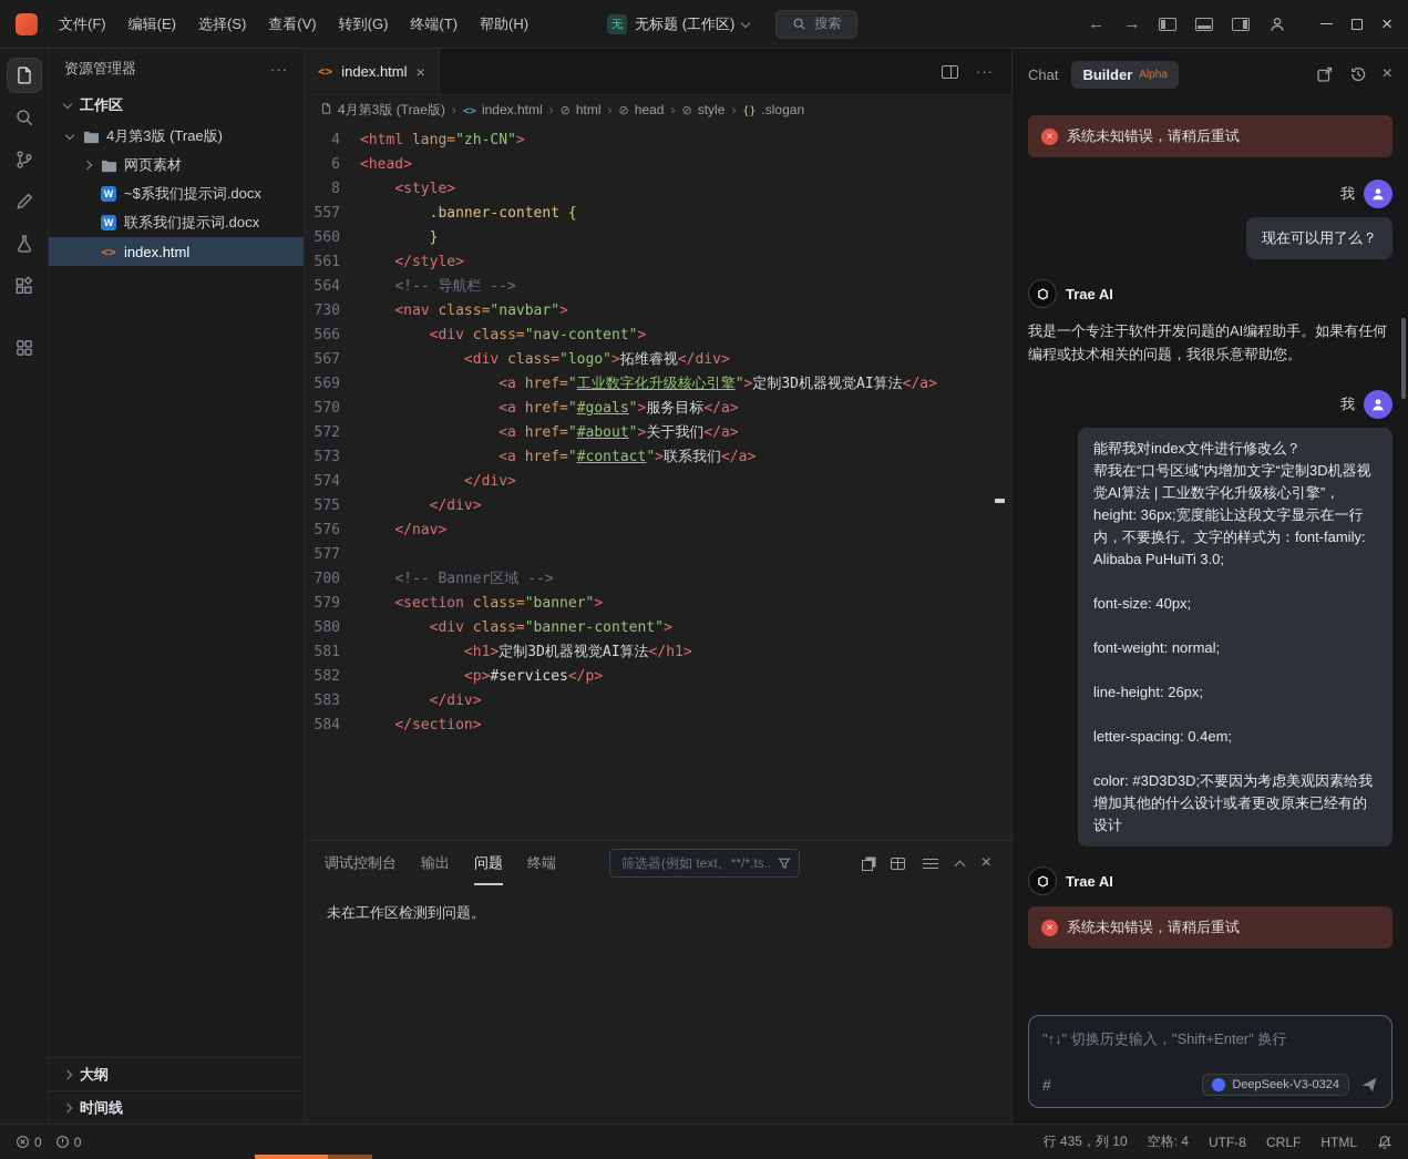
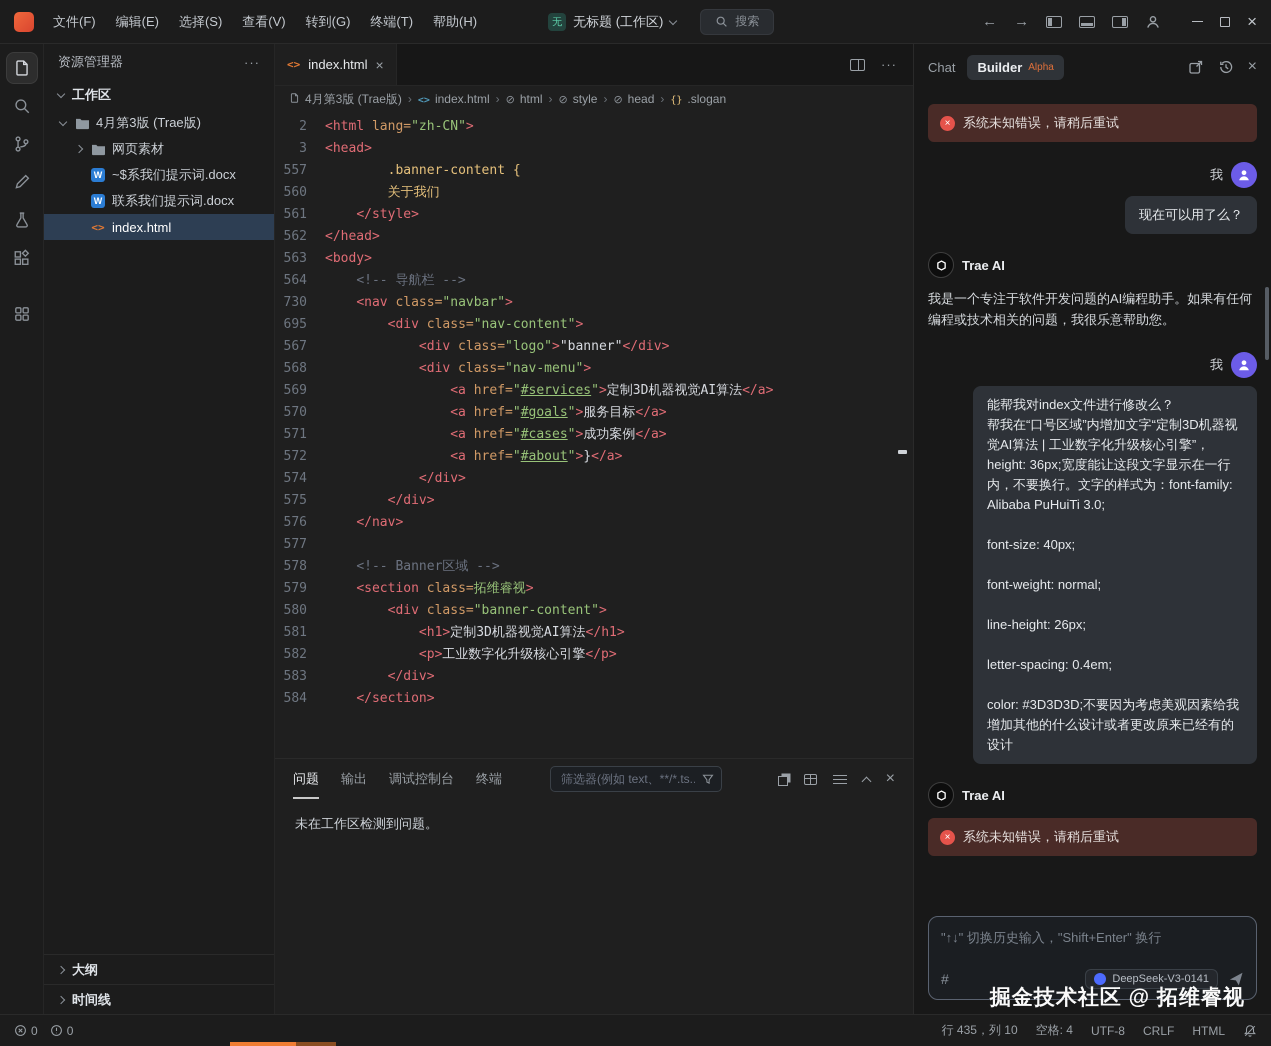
  文件(F)
  编辑(E)
  选择(S)
  查看(V)
  转到(G)
  终端(T)
  帮助(H)
  无
  无标题 (工作区)
  搜索
  ←
  →
  ×
  资源管理器
  ···
  工作区
  4月第3版 (Trae版)
  网页素材
  W
  ~$系我们提示词.docx
  W
  联系我们提示词.docx
  <>
  index.html
  大纲
  时间线
  <>
  index.html
  ×
  ···
  4月第3版 (Trae版)
  ›
  <>
  index.html
  ›
  ⊘
  html
  ›
  ⊘
- head
+ style
  ›
  ⊘
- style
+ head
  ›
  {}
  .slogan
- 4
+ 2
  <html lang="zh-CN">
- 6
+ 3
  <head>
- 8
- <style>
  557
  .banner-content {
  560
- }
+ 关于我们
  561
  </style>
+ 562
+ </head>
+ 563
+ <body>
  564
  <!-- 导航栏 -->
  730
  <nav class="navbar">
- 566
+ 695
  <div class="nav-content">
  567
- <div class="logo">拓维睿视</div>
+ <div class="logo">"banner"</div>
+ 568
+ <div class="nav-menu">
  569
- <a href="工业数字化升级核心引擎">定制3D机器视觉AI算法</a>
+ <a href="#services">定制3D机器视觉AI算法</a>
  570
  <a href="#goals">服务目标</a>
+ 571
+ <a href="#cases">成功案例</a>
  572
- <a href="#about">关于我们</a>
+ <a href="#about">}</a>
- 573
- <a href="#contact">联系我们</a>
  574
  </div>
  575
  </div>
  576
  </nav>
  577
- 700
+ 578
  <!-- Banner区域 -->
  579
- <section class="banner">
+ <section class=拓维睿视>
  580
  <div class="banner-content">
  581
  <h1>定制3D机器视觉AI算法</h1>
  582
- <p>#services</p>
+ <p>工业数字化升级核心引擎</p>
  583
  </div>
  584
  </section>
- 调试控制台
+ 问题
  输出
- 问题
+ 调试控制台
  终端
  筛选器(例如 text、**/*.ts..
  ×
  未在工作区检测到问题。
  Chat
  Builder
  Alpha
  ×
  ×
  系统未知错误，请稍后重试
  我
  现在可以用了么？
  Trae AI
  我是一个专注于软件开发问题的AI编程助手。如果有任何编程或技术相关的问题，我很乐意帮助您。
  我
  能帮我对index文件进行修改么？
  帮我在“口号区域”内增加文字“定制3D机器视觉AI算法 | 工业数字化升级核心引擎”，height: 36px;宽度能让这段文字显示在一行内，不要换行。文字的样式为：font-family: Alibaba PuHuiTi 3.0;
  font-size: 40px;
  font-weight: normal;
  line-height: 26px;
  letter-spacing: 0.4em;
  color: #3D3D3D;不要因为考虑美观因素给我增加其他的什么设计或者更改原来已经有的设计
  Trae AI
  ×
  系统未知错误，请稍后重试
  "↑↓" 切换历史输入，"Shift+Enter" 换行
  #
- DeepSeek-V3-0324
+ DeepSeek-V3-0141
+ 掘金技术社区 @ 拓维睿视
  0
  0
  行 435，列 10
  空格: 4
  UTF-8
  CRLF
  HTML
